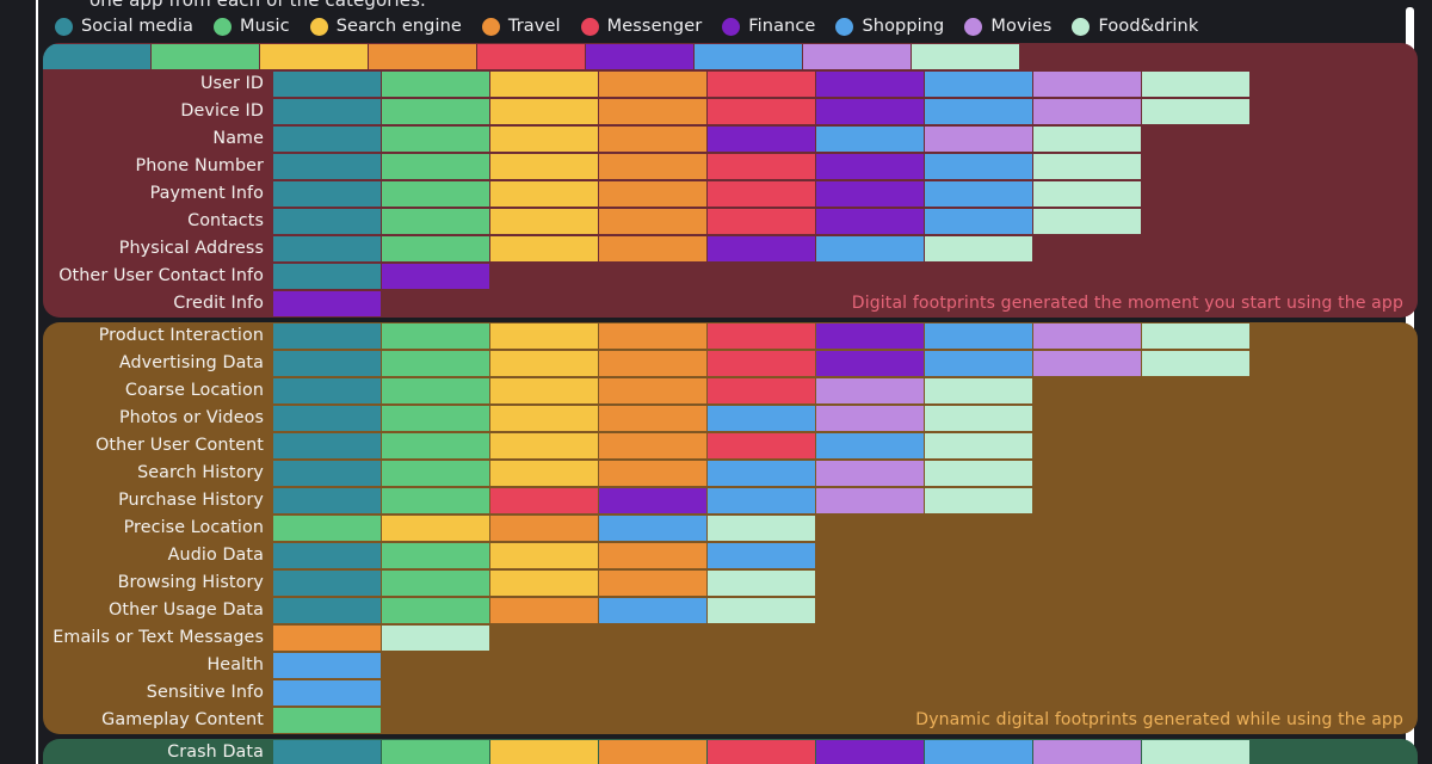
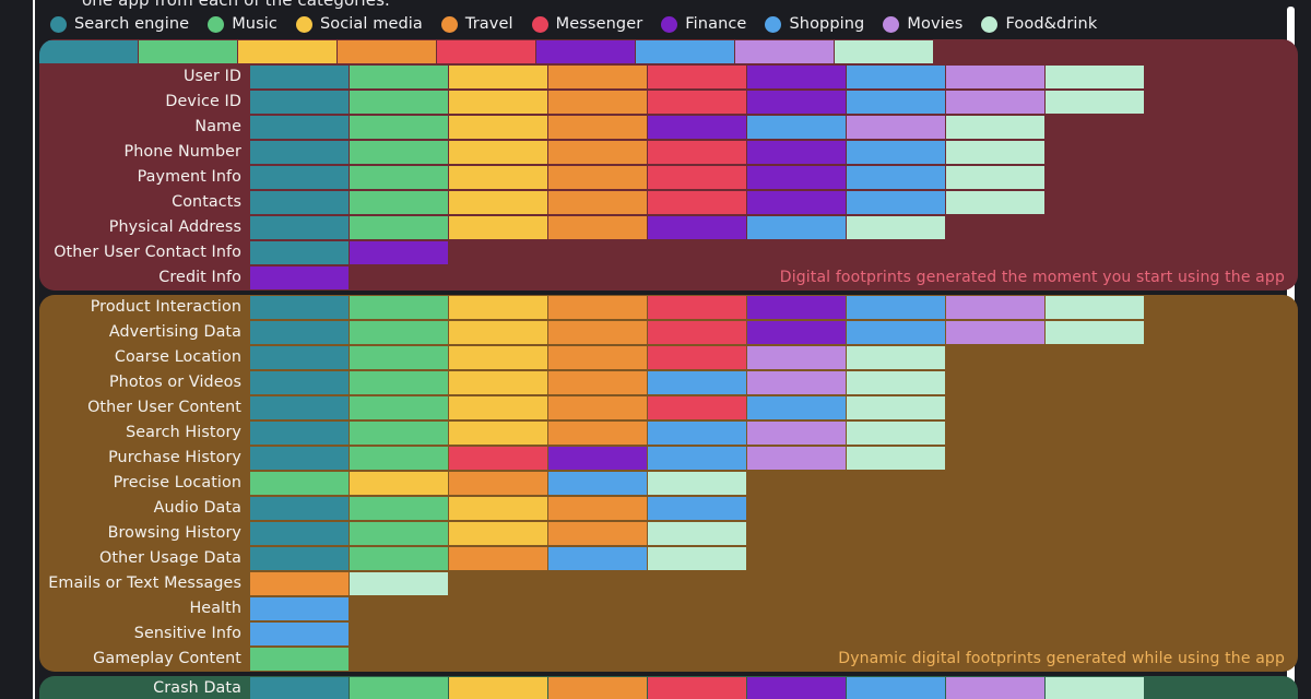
  one app from each of the categories.
- Social media
+ Search engine
  Music
- Search engine
+ Social media
  Travel
  Messenger
  Finance
  Shopping
  Movies
  Food&drink
  User ID
  Device ID
  Name
  Phone Number
  Payment Info
  Contacts
  Physical Address
  Other User Contact Info
  Credit Info
  Digital footprints generated the moment you start using the app
  Product Interaction
  Advertising Data
  Coarse Location
  Photos or Videos
  Other User Content
  Search History
  Purchase History
  Precise Location
  Audio Data
  Browsing History
  Other Usage Data
  Emails or Text Messages
  Health
  Sensitive Info
  Gameplay Content
  Dynamic digital footprints generated while using the app
  Crash Data
